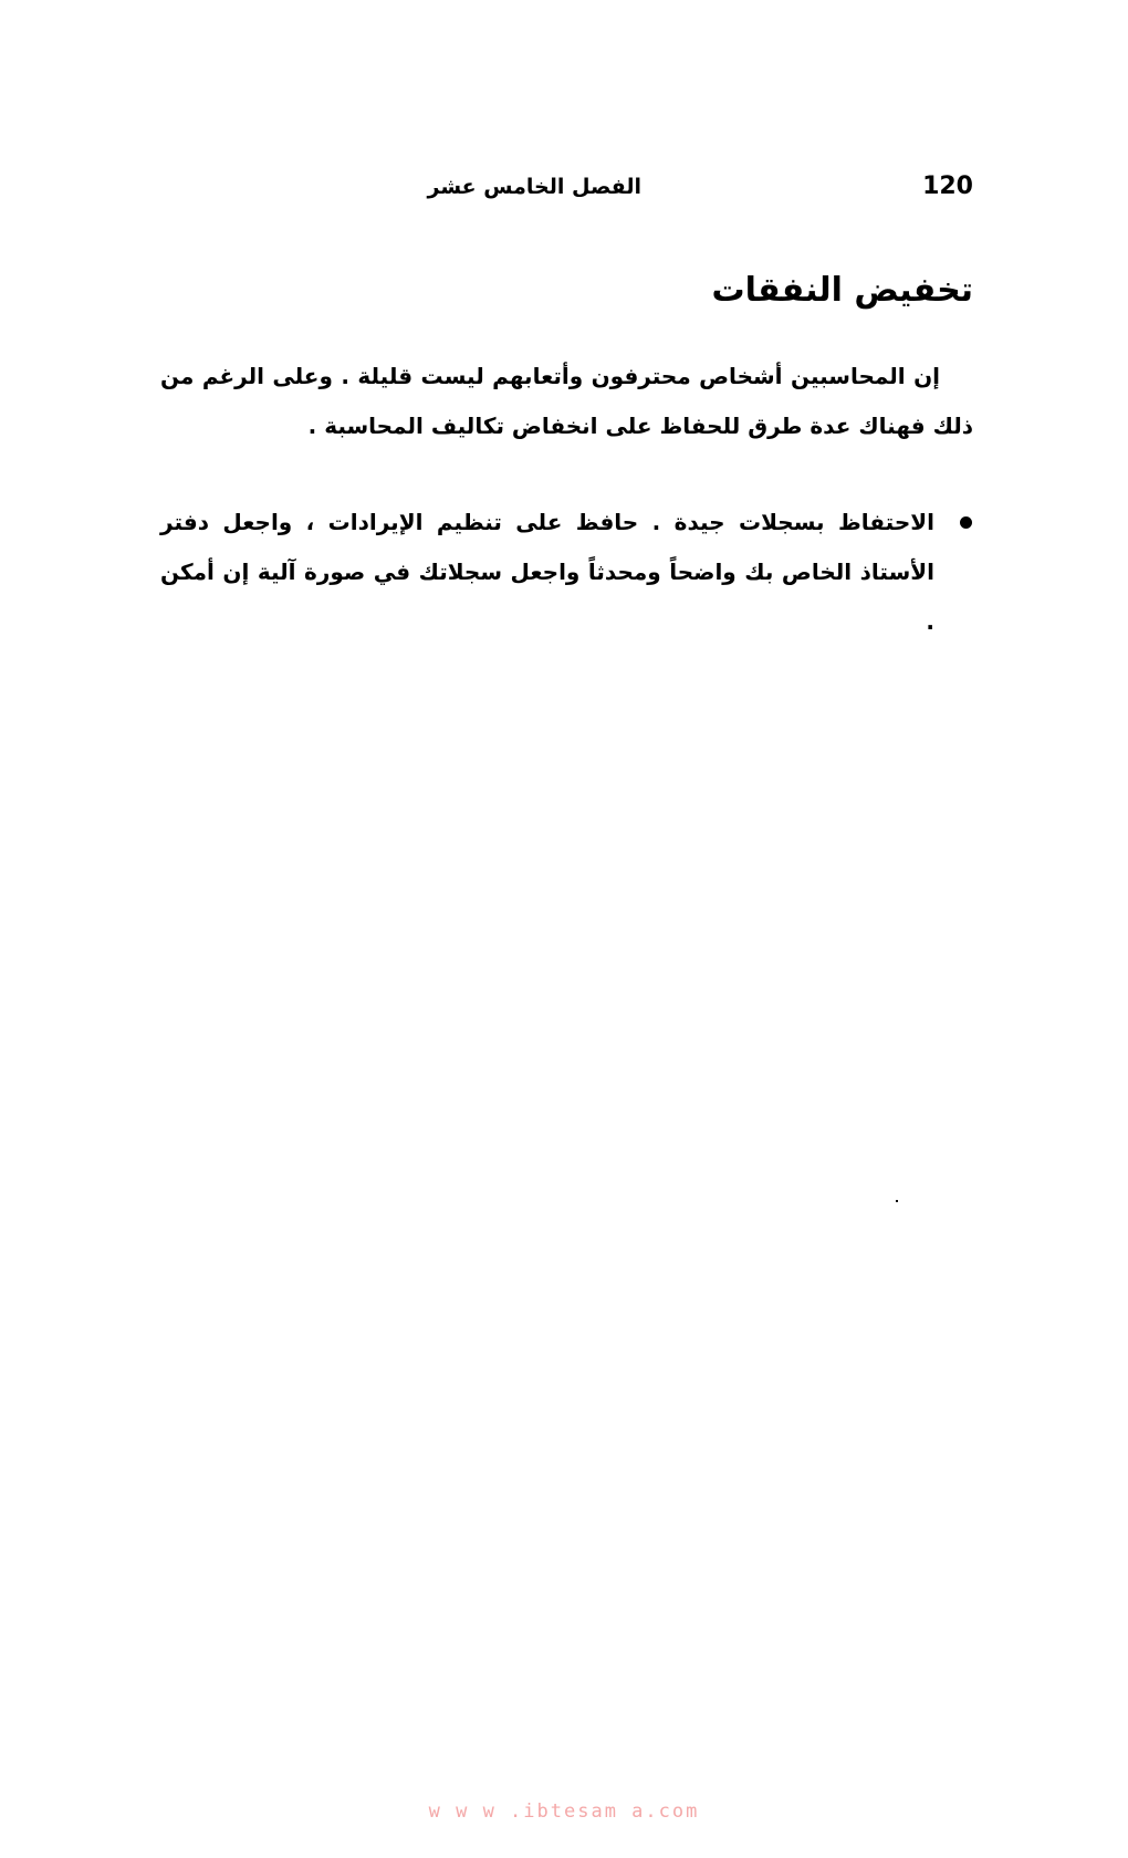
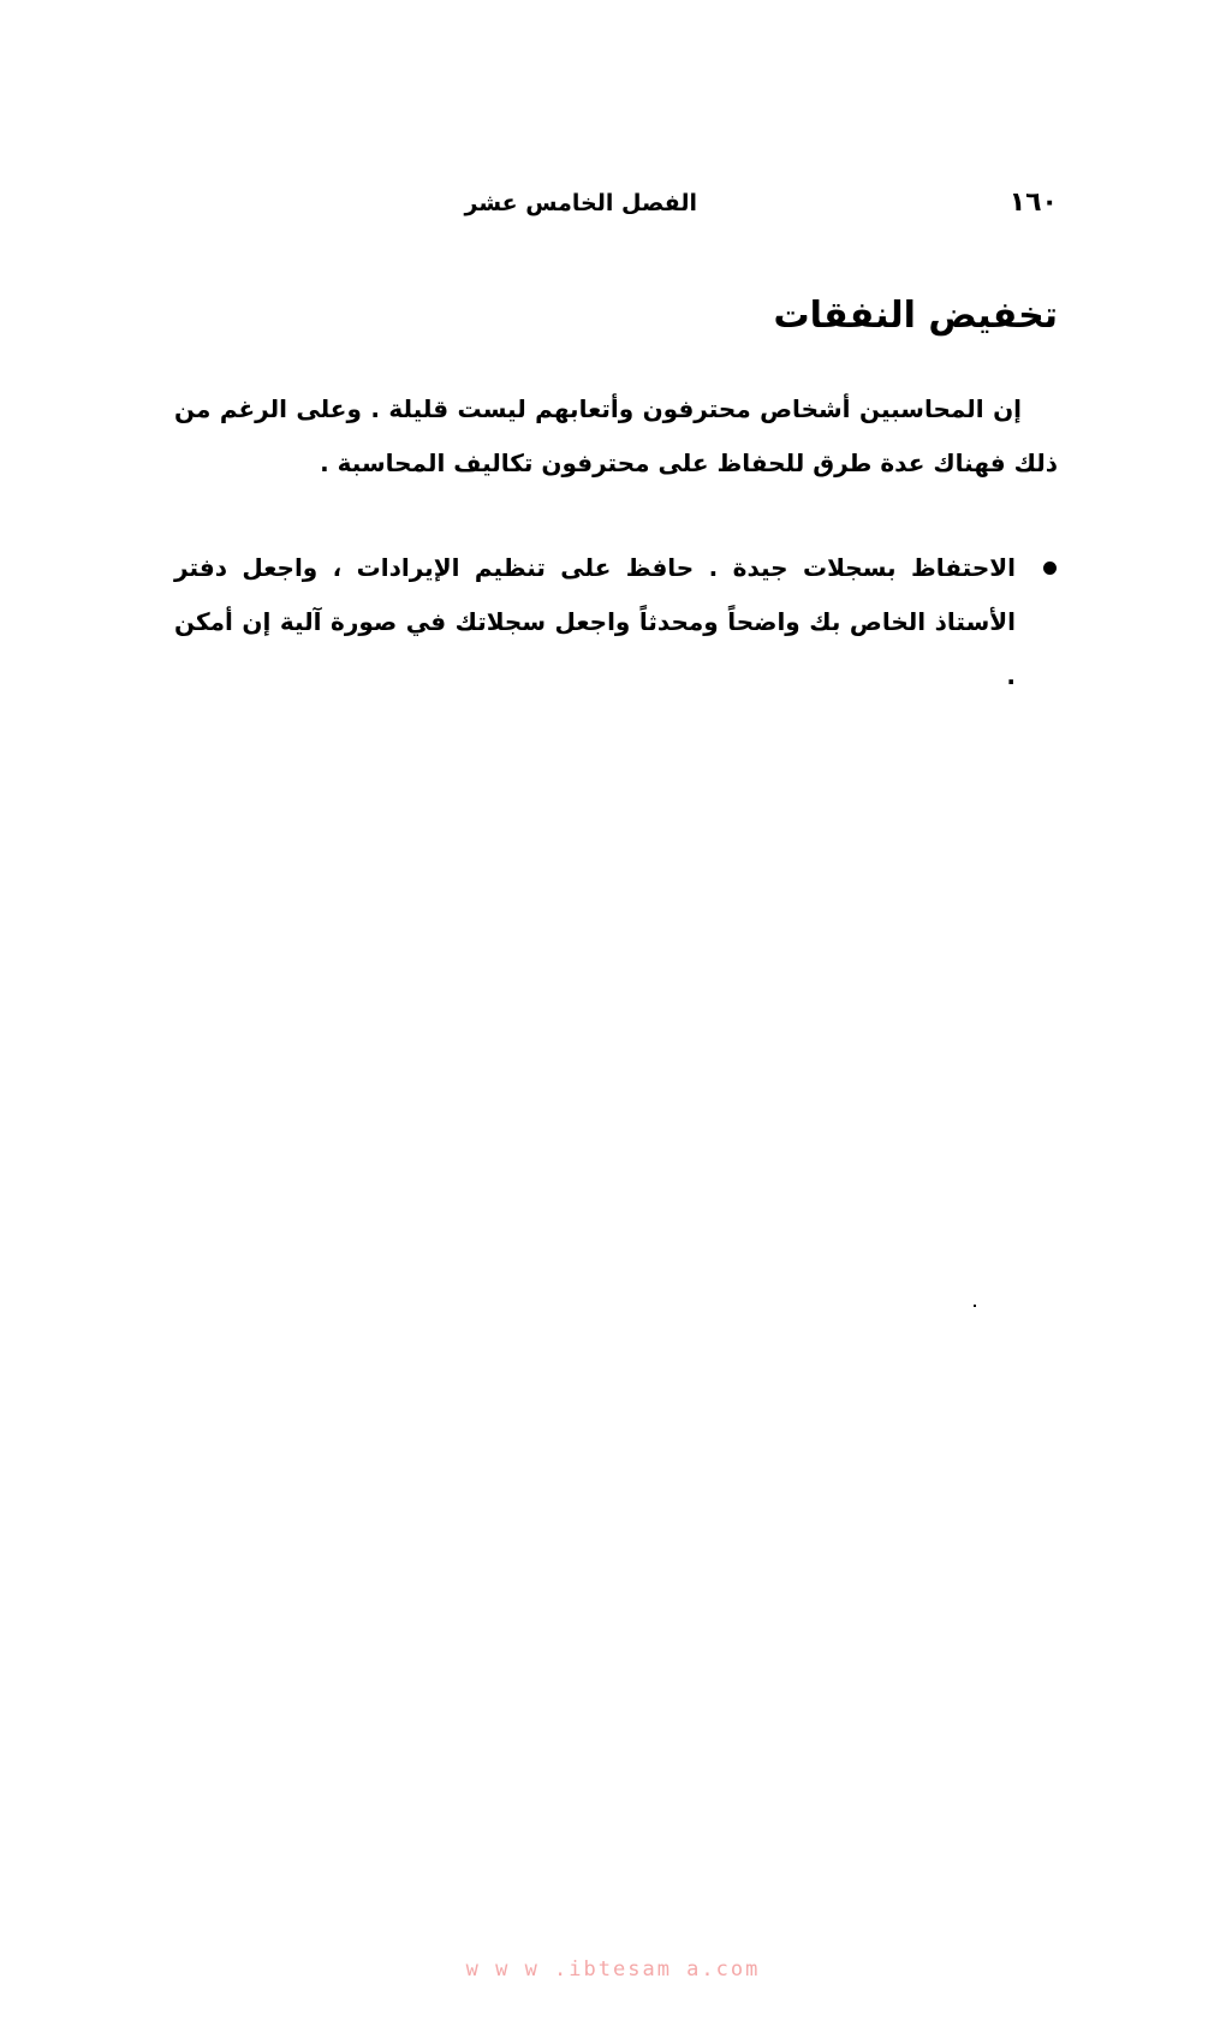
- 120
+ ١٦٠
  الفصل الخامس عشر
  تخفيض النفقات
- إن المحاسبين أشخاص محترفون وأتعابهم ليست قليلة . وعلى الرغم من ذلك فهناك عدة طرق للحفاظ على انخفاض تكاليف المحاسبة .
+ إن المحاسبين أشخاص محترفون وأتعابهم ليست قليلة . وعلى الرغم من ذلك فهناك عدة طرق للحفاظ على محترفون تكاليف المحاسبة .
  الاحتفاظ بسجلات جيدة . حافظ على تنظيم الإيرادات ، واجعل دفتر الأستاذ الخاص بك واضحاً ومحدثاً واجعل سجلاتك في صورة آلية إن أمكن .
  w w w .ibtesam a.com
